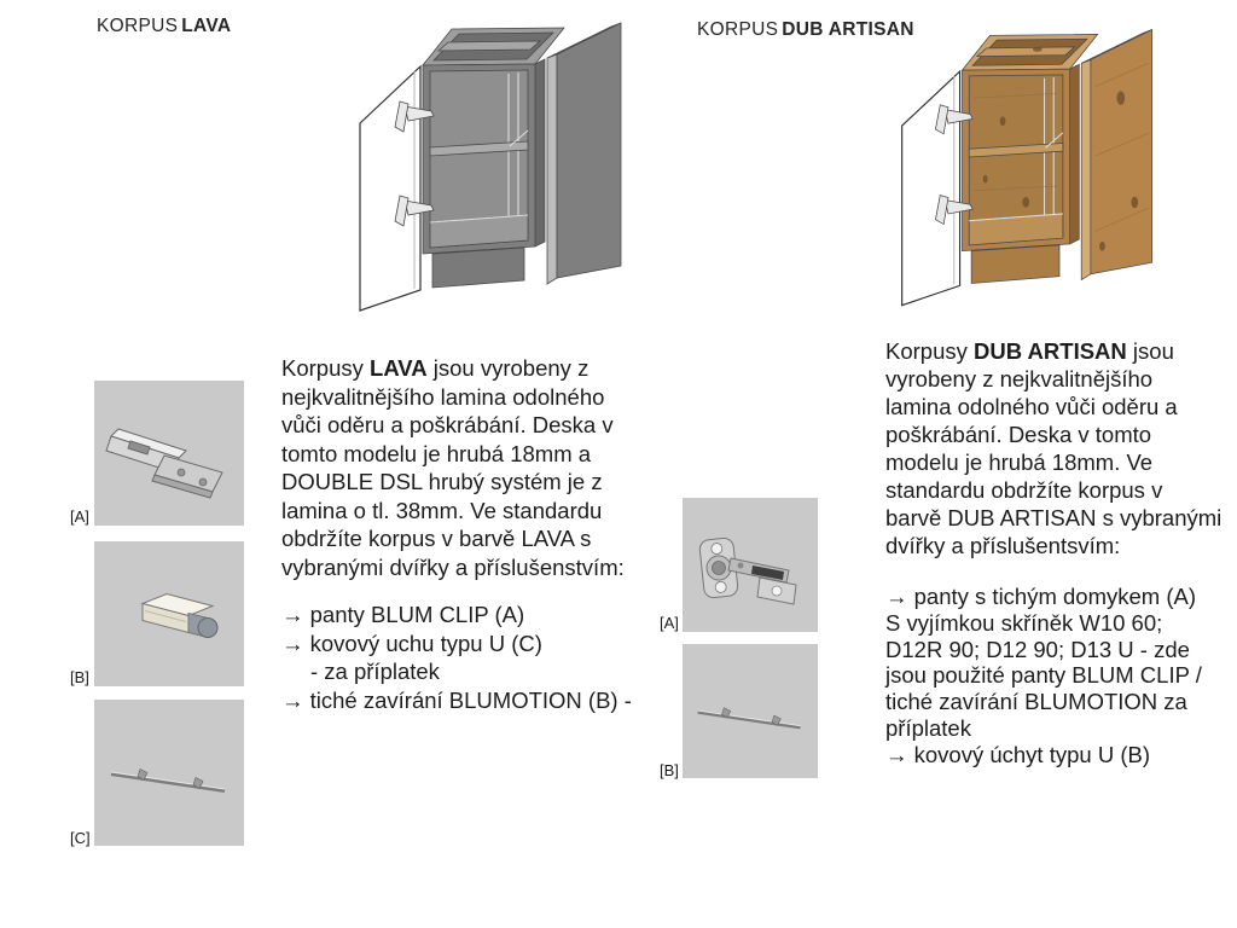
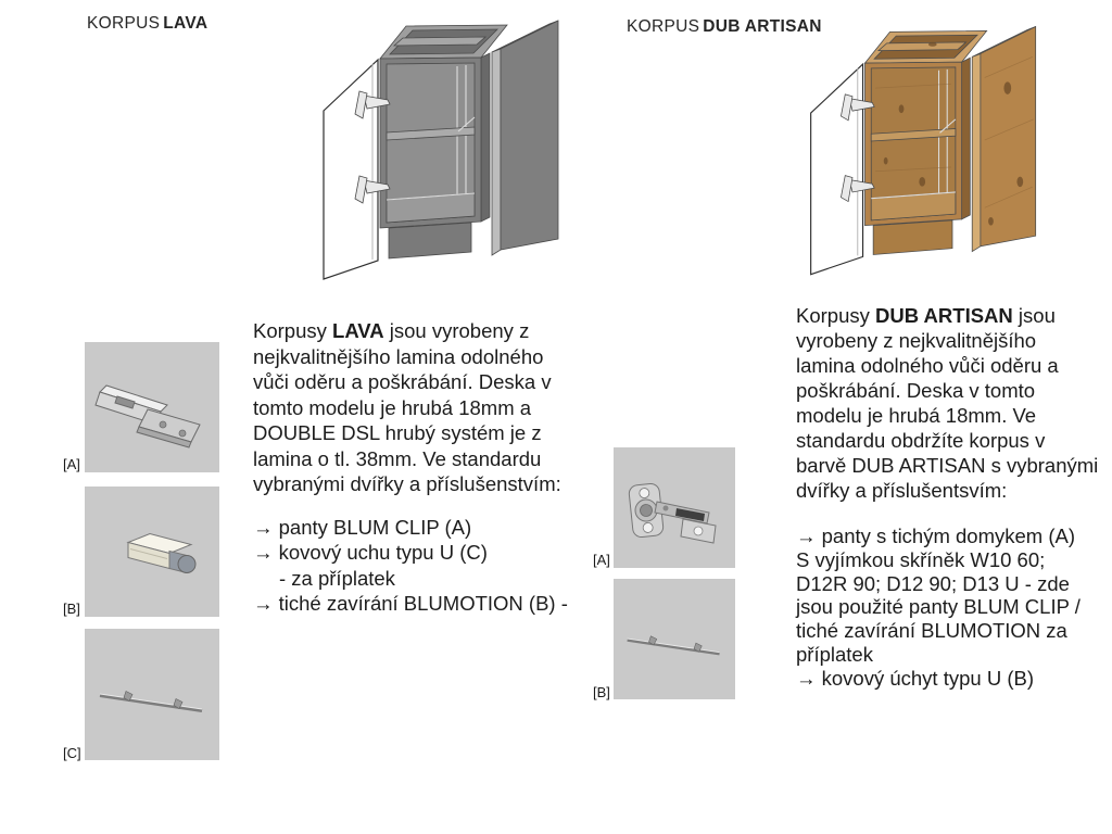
  KORPUS LAVA
  KORPUS DUB ARTISAN
  [A]
  [B]
  [C]
  [A]
  [B]
  Korpusy LAVA jsou vyrobeny z
  nejkvalitnějšího lamina odolného
  vůči oděru a poškrábání. Deska v
  tomto modelu je hrubá 18mm a
  DOUBLE DSL hrubý systém je z
  lamina o tl. 38mm. Ve standardu
- obdržíte korpus v barvě LAVA s
  vybranými dvířky a příslušenstvím:
  → panty BLUM CLIP (A)
  → kovový uchu typu U (C)
  - za příplatek
  → tiché zavírání BLUMOTION (B) -
  Korpusy DUB ARTISAN jsou
  vyrobeny z nejkvalitnějšího
  lamina odolného vůči oděru a
  poškrábání. Deska v tomto
  modelu je hrubá 18mm. Ve
  standardu obdržíte korpus v
  barvě DUB ARTISAN s vybranými
  dvířky a příslušentsvím:
  → panty s tichým domykem (A)
  S vyjímkou skříněk W10 60;
  D12R 90; D12 90; D13 U - zde
  jsou použité panty BLUM CLIP /
  tiché zavírání BLUMOTION za
  příplatek
  → kovový úchyt typu U (B)
